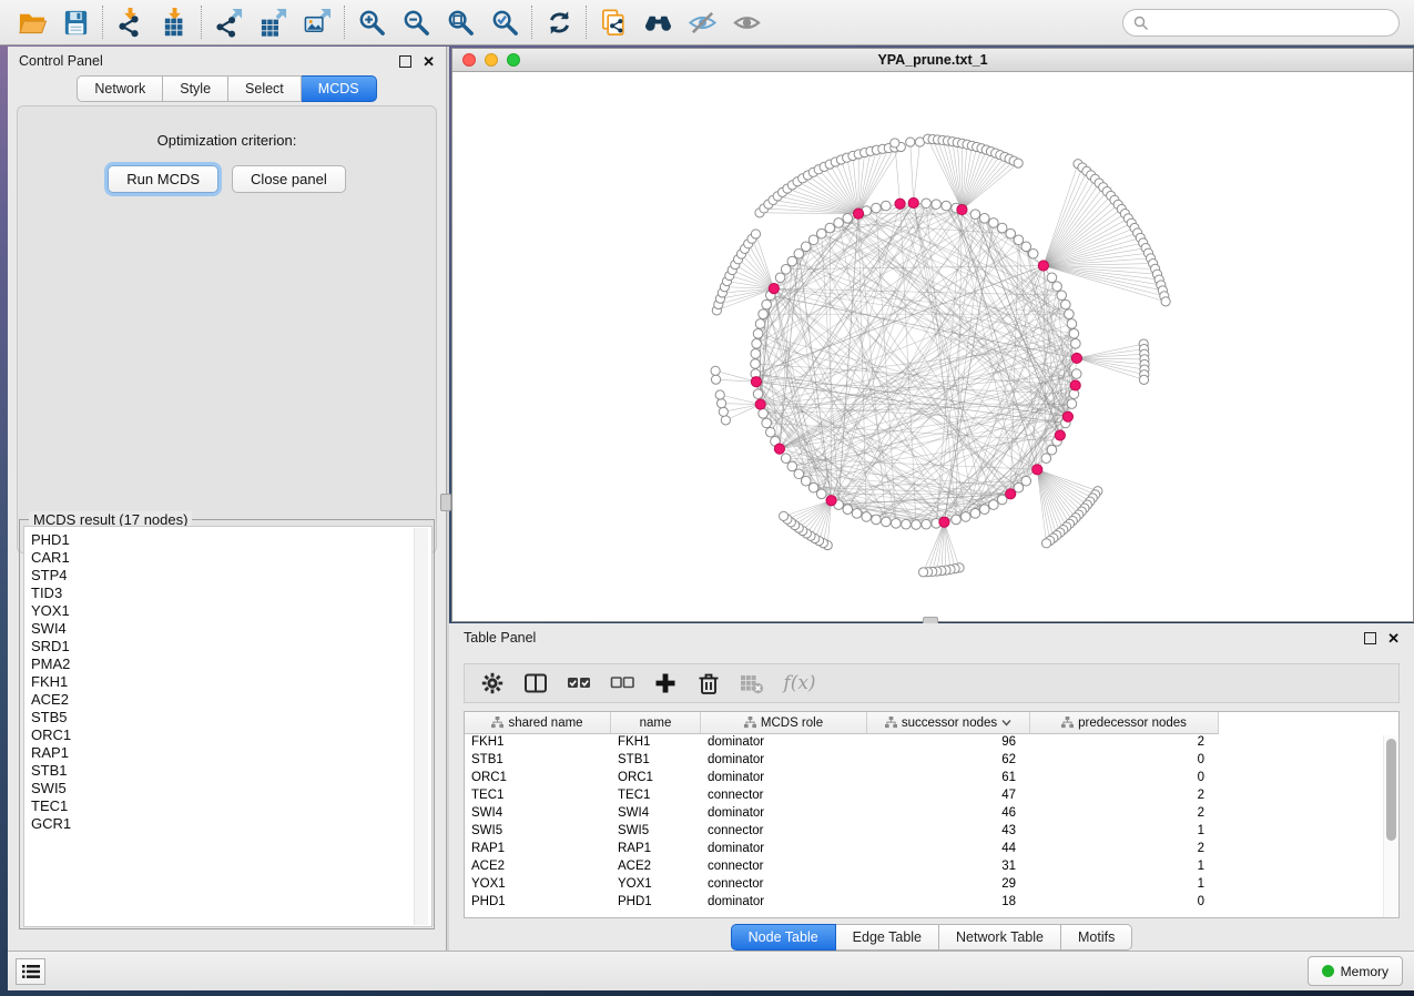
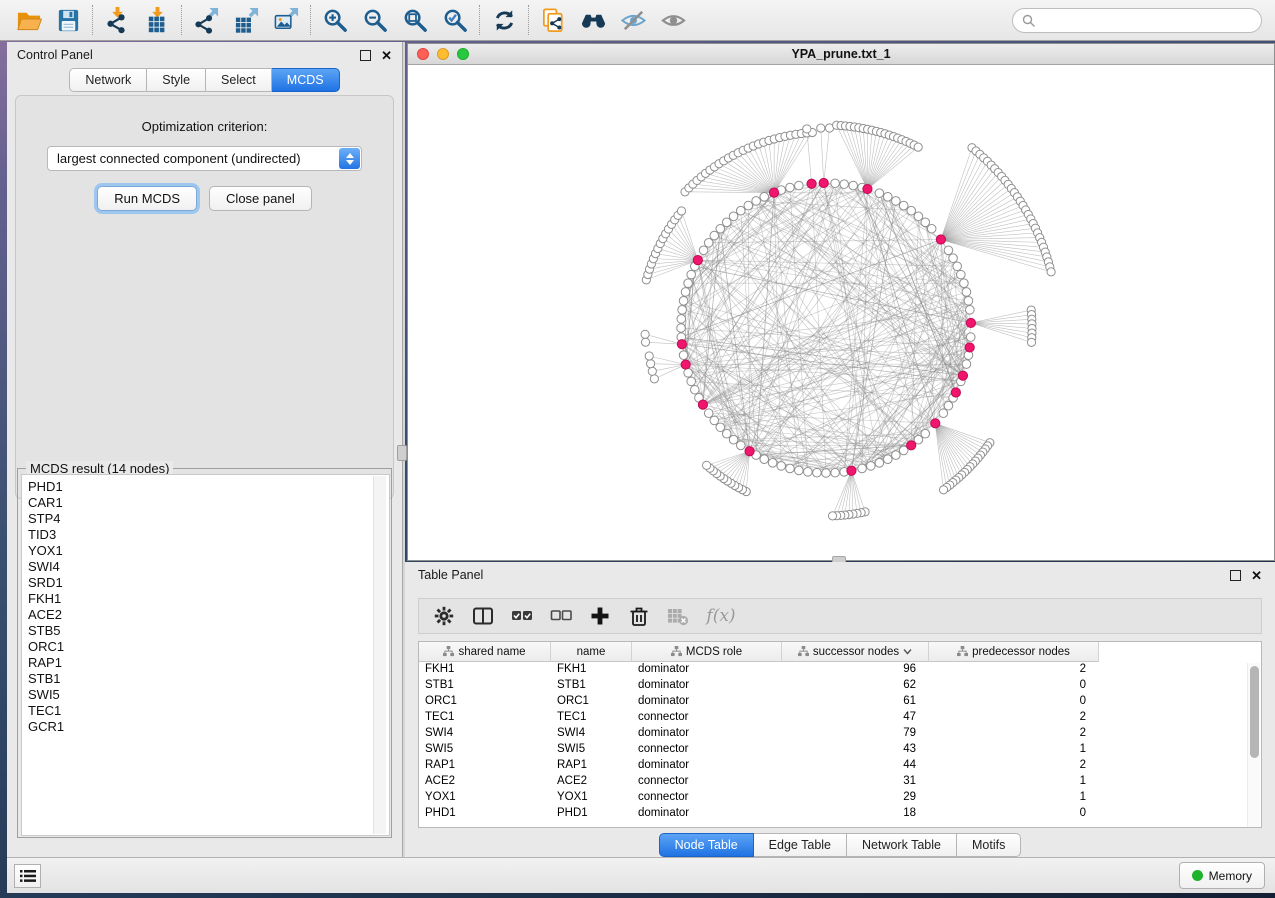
  Control Panel
  ✕
  Network
  Style
  Select
  MCDS
  Optimization criterion:
+ largest connected component (undirected)
  Run MCDS
  Close panel
- MCDS result (17 nodes)
+ MCDS result (14 nodes)
  PHD1
  CAR1
  STP4
  TID3
  YOX1
  SWI4
  SRD1
- PMA2
  FKH1
  ACE2
  STB5
  ORC1
  RAP1
  STB1
  SWI5
  TEC1
  GCR1
  YPA_prune.txt_1
  Table Panel
  ✕
  f(x)
  shared name
  name
  MCDS role
  successor nodes
  predecessor nodes
  FKH1
  FKH1
  dominator
  96
  2
  STB1
  STB1
  dominator
  62
  0
  ORC1
  ORC1
  dominator
  61
  0
  TEC1
  TEC1
  connector
  47
  2
  SWI4
  SWI4
  dominator
- 46
+ 79
  2
  SWI5
  SWI5
  connector
  43
  1
  RAP1
  RAP1
  dominator
  44
  2
  ACE2
  ACE2
  connector
  31
  1
  YOX1
  YOX1
  connector
  29
  1
  PHD1
  PHD1
  dominator
  18
  0
  Node Table
  Edge Table
  Network Table
  Motifs
  Memory
